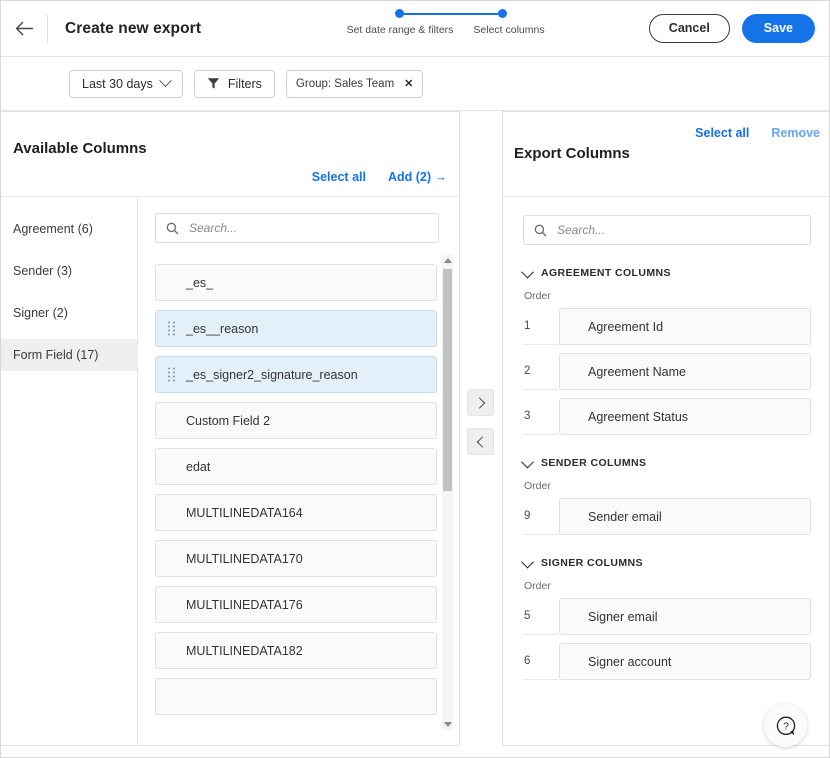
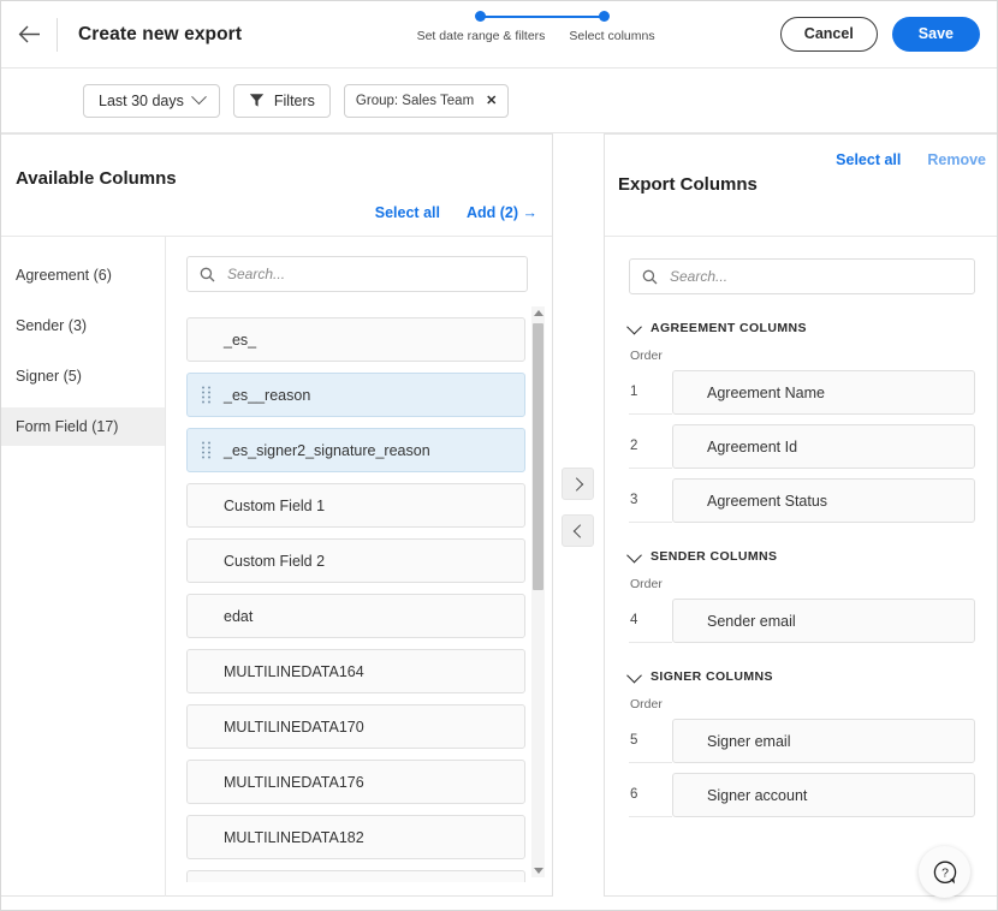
  Create new export
  Set date range & filters
  Select columns
  Cancel
  Save
  Last 30 days
  Filters
  Group: Sales Team
  ✕
  Available Columns
  Select all
  Add (2) →
  Agreement (6)
  Sender (3)
- Signer (2)
+ Signer (5)
  Form Field (17)
  Search...
  _es_
  _es__reason
  _es_signer2_signature_reason
+ Custom Field 1
  Custom Field 2
  edat
  MULTILINEDATA164
  MULTILINEDATA170
  MULTILINEDATA176
  MULTILINEDATA182
  Select all
  Remove
  Export Columns
  Search...
  AGREEMENT COLUMNS
  Order
  1
- Agreement Id
+ Agreement Name
  2
- Agreement Name
+ Agreement Id
  3
  Agreement Status
  SENDER COLUMNS
  Order
- 9
+ 4
  Sender email
  SIGNER COLUMNS
  Order
  5
  Signer email
  6
  Signer account
  ?
